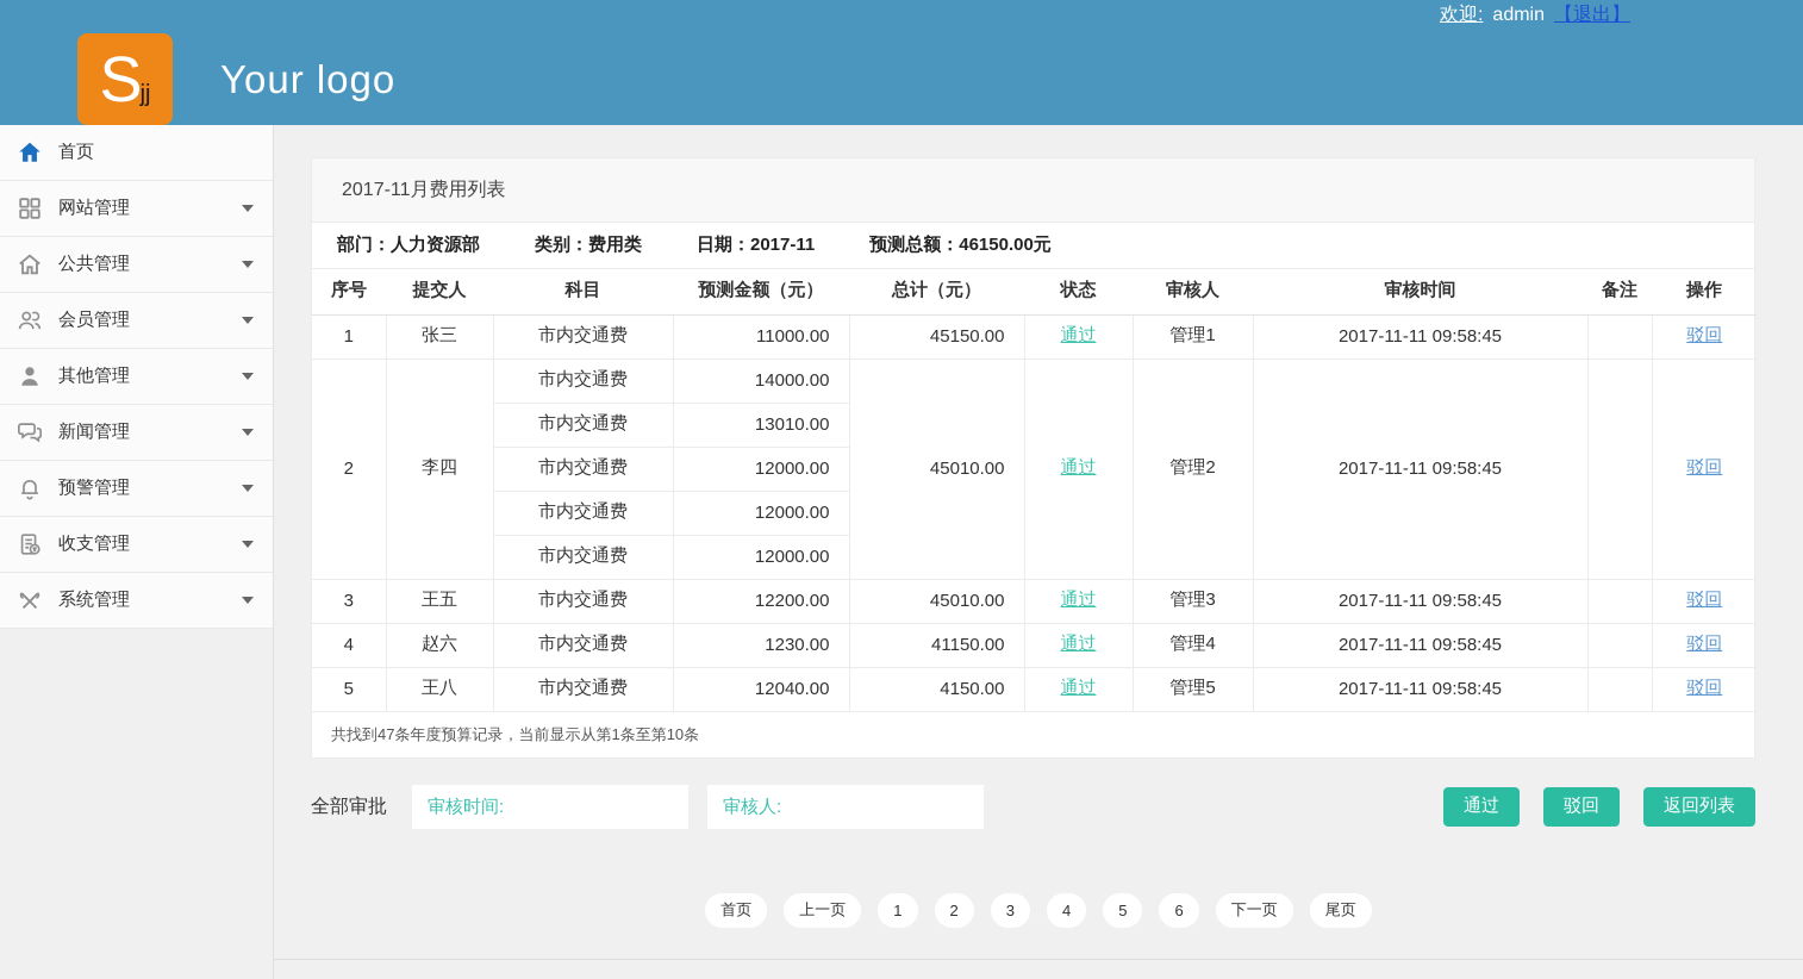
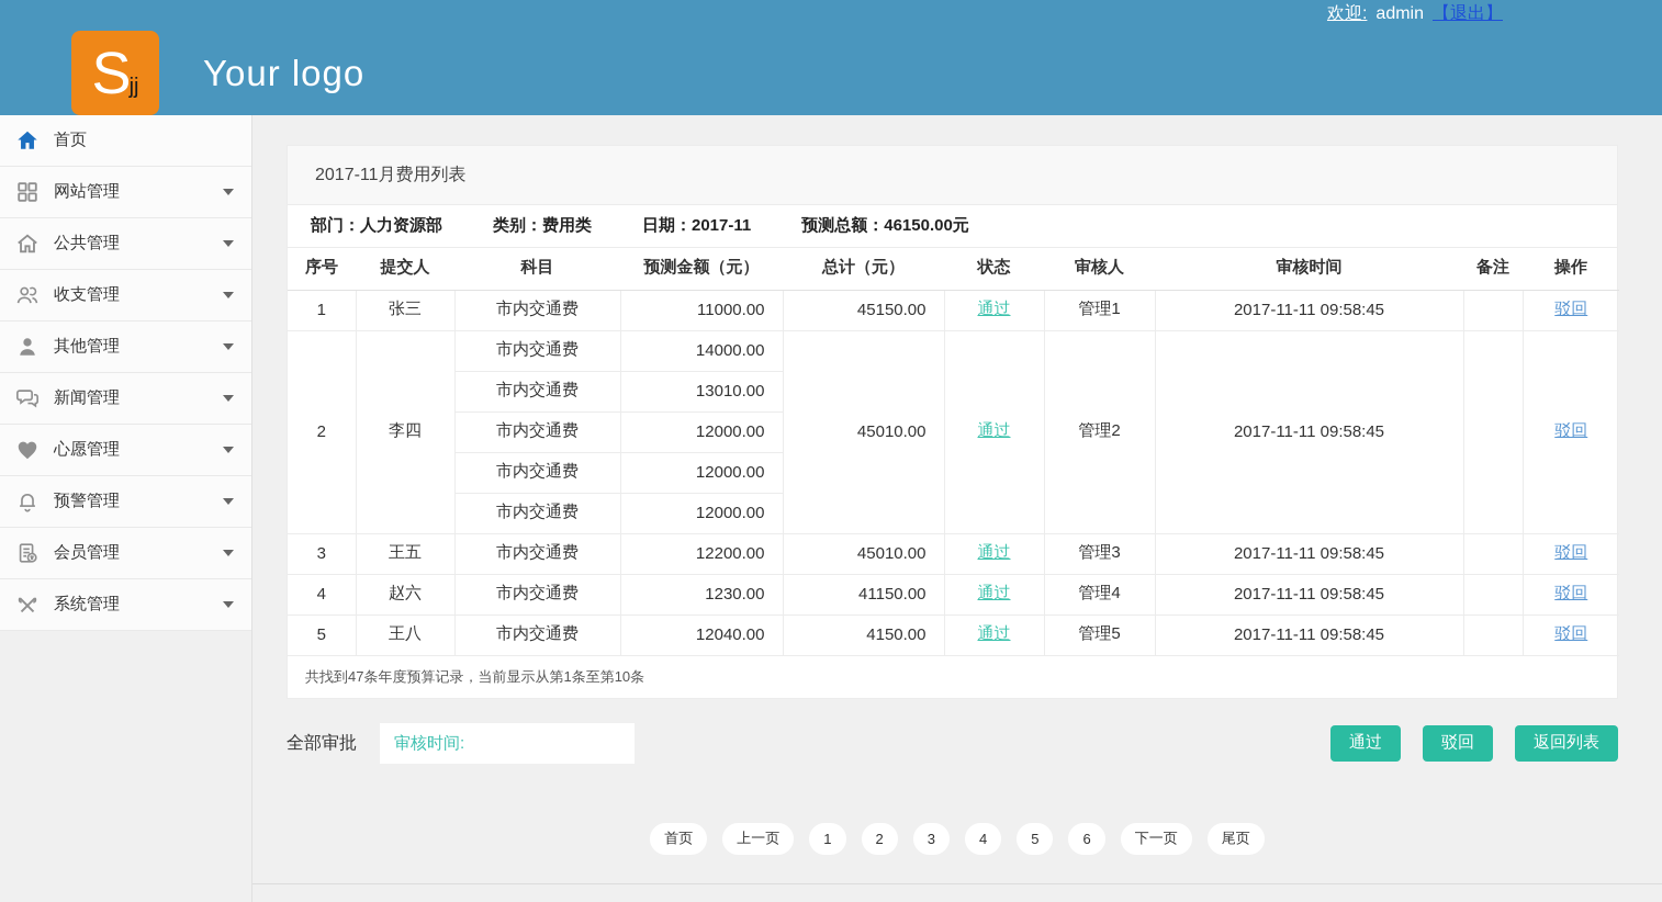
  S
  jj
  Your logo
  欢迎:
  admin
  【退出】
  首页
  网站管理
  公共管理
- 会员管理
+ 收支管理
  其他管理
  新闻管理
+ 心愿管理
  预警管理
- 收支管理
+ 会员管理
  系统管理
  2017-11月费用列表
  部门：人力资源部
  类别：费用类
  日期：2017-11
  预测总额：46150.00元
  序号	提交人	科目	预测金额（元）	总计（元）	状态	审核人	审核时间	备注	操作
  1	张三	市内交通费	11000.00	45150.00	通过	管理1	2017-11-11 09:58:45		驳回
  2	李四	市内交通费	14000.00	45010.00	通过	管理2	2017-11-11 09:58:45		驳回
  市内交通费	13010.00
  市内交通费	12000.00
  市内交通费	12000.00
  市内交通费	12000.00
  3	王五	市内交通费	12200.00	45010.00	通过	管理3	2017-11-11 09:58:45		驳回
  4	赵六	市内交通费	1230.00	41150.00	通过	管理4	2017-11-11 09:58:45		驳回
  5	王八	市内交通费	12040.00	4150.00	通过	管理5	2017-11-11 09:58:45		驳回
  共找到47条年度预算记录，当前显示从第1条至第10条
  全部审批
  审核时间:
- 审核人:
  通过
  驳回
  返回列表
  首页
  上一页
  1
  2
  3
  4
  5
  6
  下一页
  尾页
